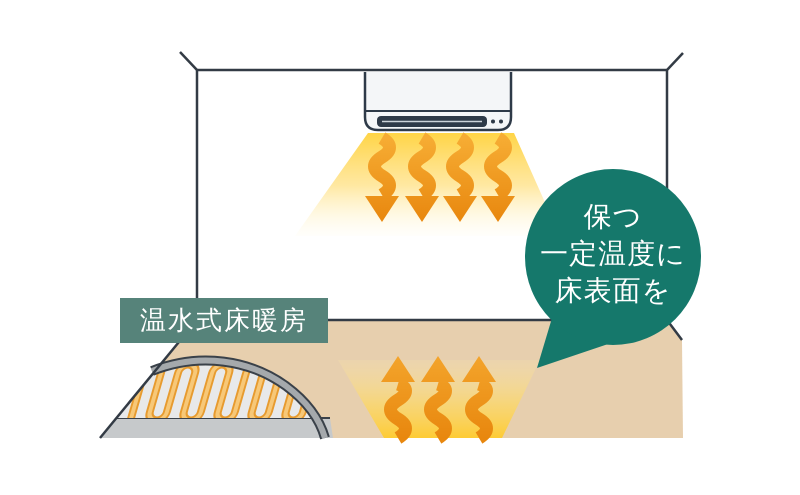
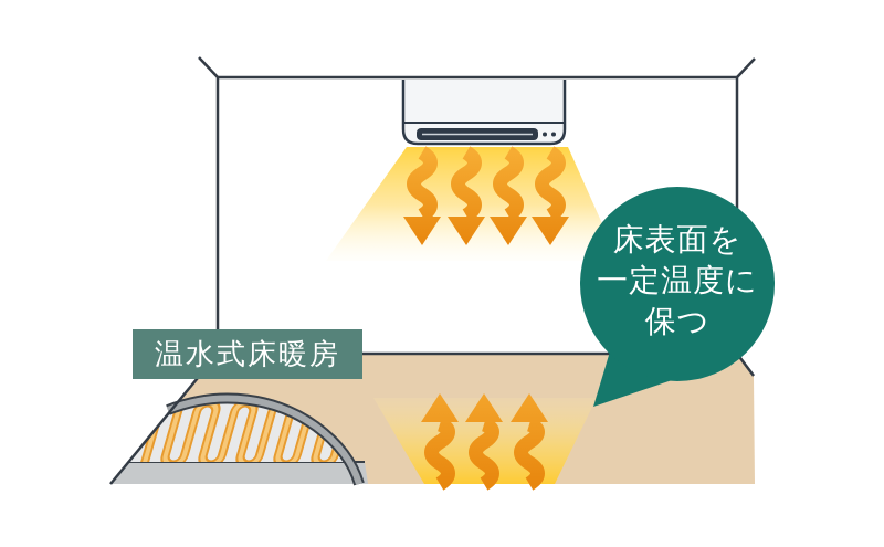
  温水式床暖房
- 保つ
+ 床表面を
  一定温度に
- 床表面を
+ 保つ
